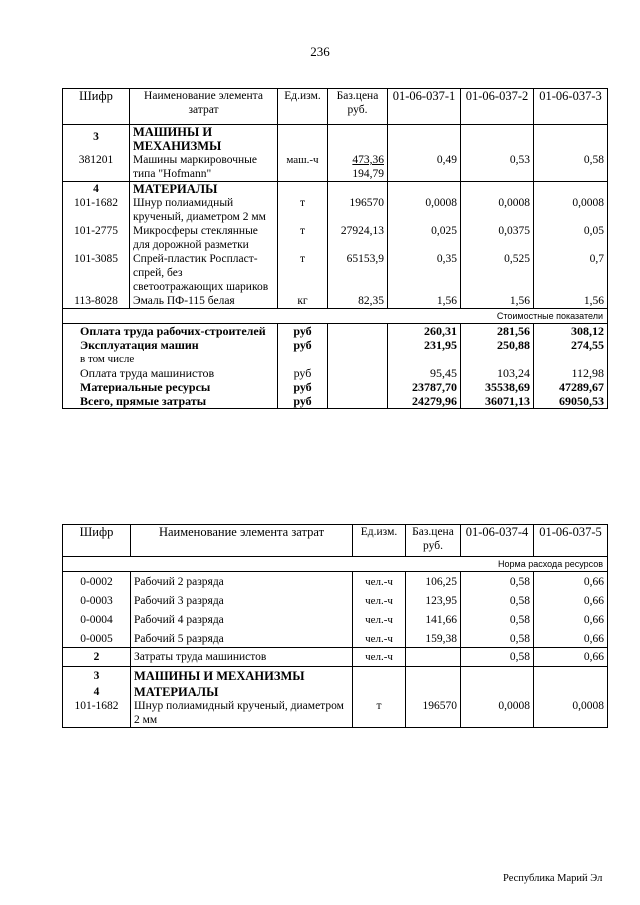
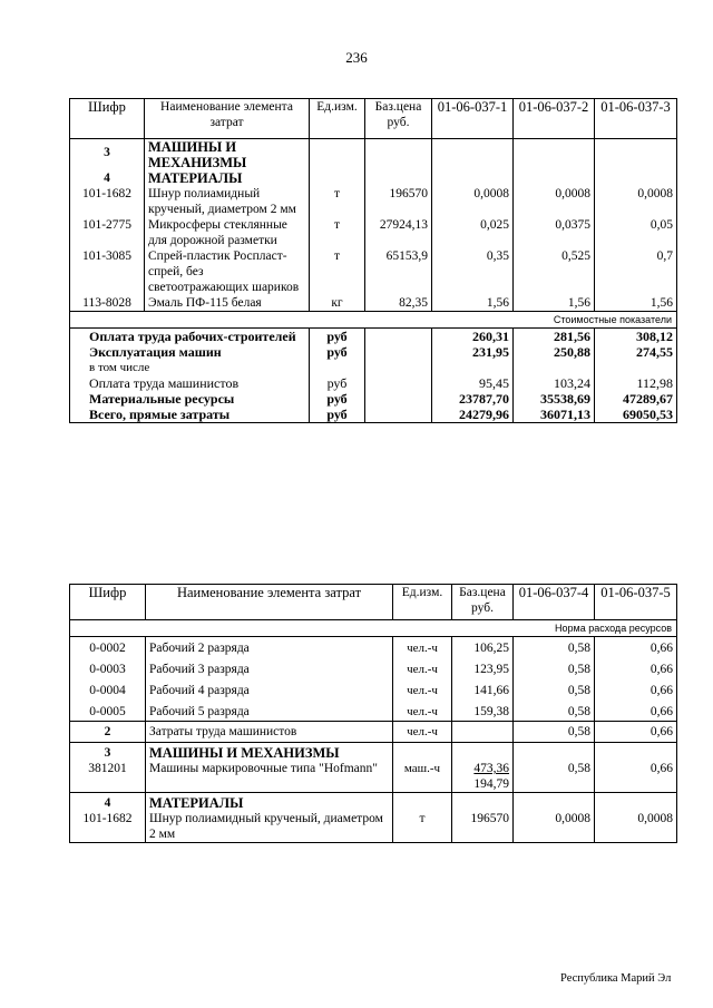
  236
  Шифр	Наименование элемента затрат	Ед.изм.	Баз.цена руб.	01-06-037-1	01-06-037-2	01-06-037-3
  3	МАШИНЫ И МЕХАНИЗМЫ
- 381201	Машины маркировочные типа "Hofmann"	маш.-ч	473,36194,79	0,49	0,53	0,58
  4	МАТЕРИАЛЫ
  101-1682	Шнур полиамидный крученый, диаметром 2 мм	т	196570	0,0008	0,0008	0,0008
  101-2775	Микросферы стеклянные для дорожной разметки	т	27924,13	0,025	0,0375	0,05
  101-3085	Спрей-пластик Роспласт-спрей, без светоотражающих шариков	т	65153,9	0,35	0,525	0,7
  113-8028	Эмаль ПФ-115 белая	кг	82,35	1,56	1,56	1,56
  Стоимостные показатели
  Оплата труда рабочих-строителей	руб		260,31	281,56	308,12
  Эксплуатация машин	руб		231,95	250,88	274,55
  в том числе
  Оплата труда машинистов	руб		95,45	103,24	112,98
  Материальные ресурсы	руб		23787,70	35538,69	47289,67
  Всего, прямые затраты	руб		24279,96	36071,13	69050,53
  Шифр	Наименование элемента затрат	Ед.изм.	Баз.цена руб.	01-06-037-4	01-06-037-5
  Норма расхода ресурсов
  0-0002	Рабочий 2 разряда	чел.-ч	106,25	0,58	0,66
  0-0003	Рабочий 3 разряда	чел.-ч	123,95	0,58	0,66
  0-0004	Рабочий 4 разряда	чел.-ч	141,66	0,58	0,66
  0-0005	Рабочий 5 разряда	чел.-ч	159,38	0,58	0,66
  2	Затраты труда машинистов	чел.-ч		0,58	0,66
  3	МАШИНЫ И МЕХАНИЗМЫ
+ 381201	Машины маркировочные типа "Hofmann"	маш.-ч	473,36194,79	0,58	0,66
  4	МАТЕРИАЛЫ
  101-1682	Шнур полиамидный крученый, диаметром 2 мм	т	196570	0,0008	0,0008
  Республика Марий Эл
